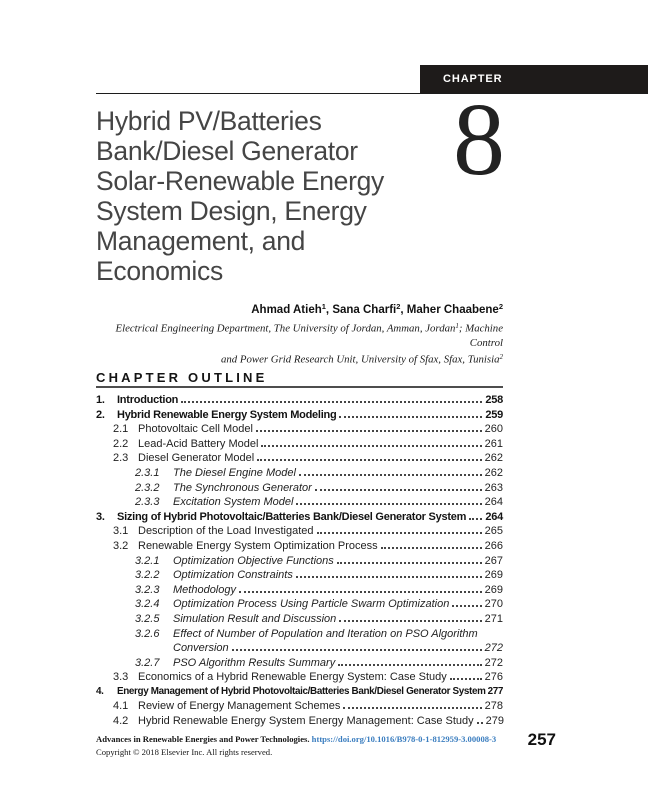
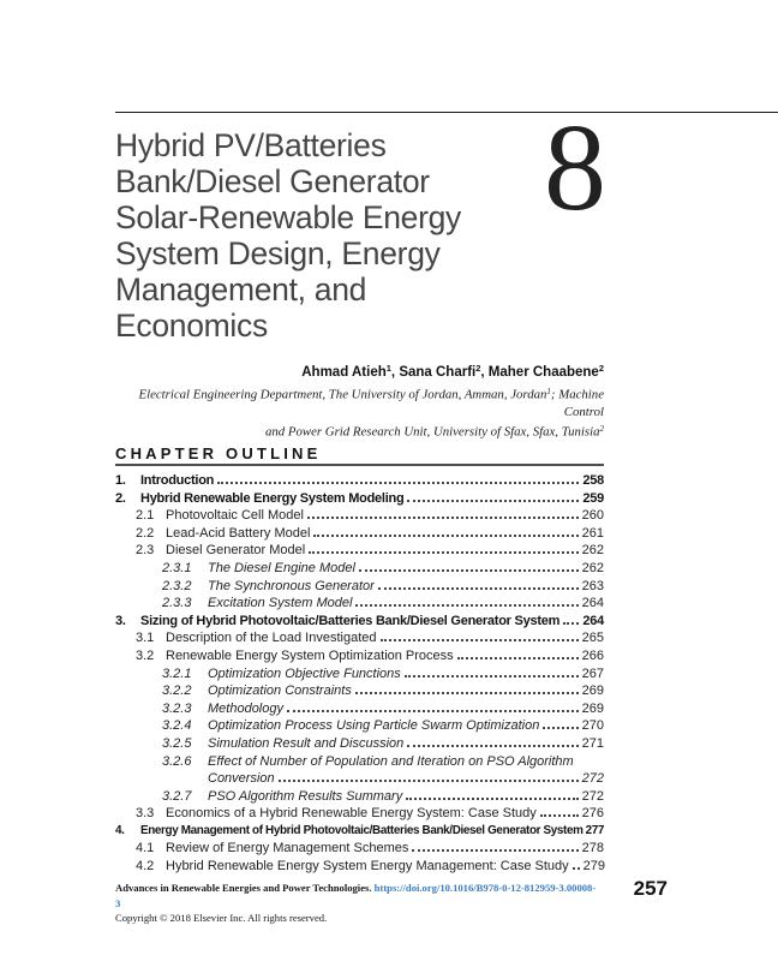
- CHAPTER
  Hybrid PV/Batteries
  Bank/Diesel Generator
  Solar-Renewable Energy
  System Design, Energy
  Management, and
  Economics
  8
  Ahmad Atieh1, Sana Charfi2, Maher Chaabene2
  Electrical Engineering Department, The University of Jordan, Amman, Jordan1; Machine Control
  and Power Grid Research Unit, University of Sfax, Sfax, Tunisia2
  CHAPTER OUTLINE
  1.
  Introduction
  258
  2.
  Hybrid Renewable Energy System Modeling
  259
  2.1
  Photovoltaic Cell Model
  260
  2.2
  Lead-Acid Battery Model
  261
  2.3
  Diesel Generator Model
  262
  2.3.1
  The Diesel Engine Model
  262
  2.3.2
  The Synchronous Generator
  263
  2.3.3
  Excitation System Model
  264
  3.
  Sizing of Hybrid Photovoltaic/Batteries Bank/Diesel Generator System
  264
  3.1
  Description of the Load Investigated
  265
  3.2
  Renewable Energy System Optimization Process
  266
  3.2.1
  Optimization Objective Functions
  267
  3.2.2
  Optimization Constraints
  269
  3.2.3
  Methodology
  269
  3.2.4
  Optimization Process Using Particle Swarm Optimization
  270
  3.2.5
  Simulation Result and Discussion
  271
  3.2.6
  Effect of Number of Population and Iteration on PSO Algorithm
  Conversion
  272
  3.2.7
  PSO Algorithm Results Summary
  272
  3.3
  Economics of a Hybrid Renewable Energy System: Case Study
  276
  4.
  Energy Management of Hybrid Photovoltaic/Batteries Bank/Diesel Generator System
  277
  4.1
  Review of Energy Management Schemes
  278
  4.2
  Hybrid Renewable Energy System Energy Management: Case Study
  279
- Advances in Renewable Energies and Power Technologies. https://doi.org/10.1016/B978-0-1-812959-3.00008-3
+ Advances in Renewable Energies and Power Technologies. https://doi.org/10.1016/B978-0-12-812959-3.00008-3
  Copyright © 2018 Elsevier Inc. All rights reserved.
  257
